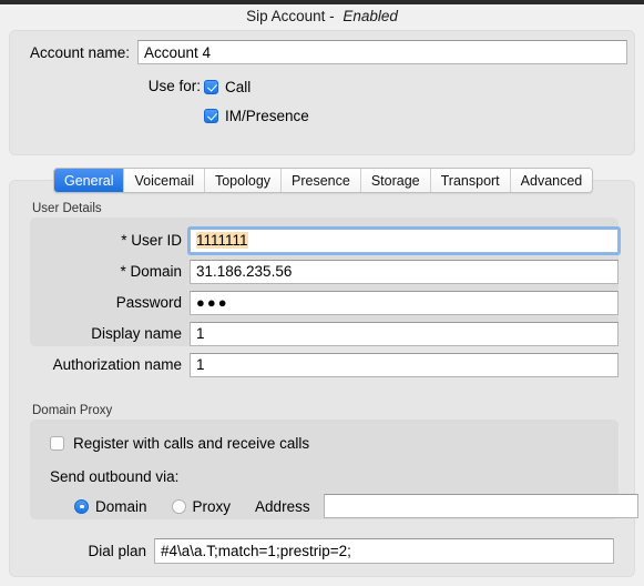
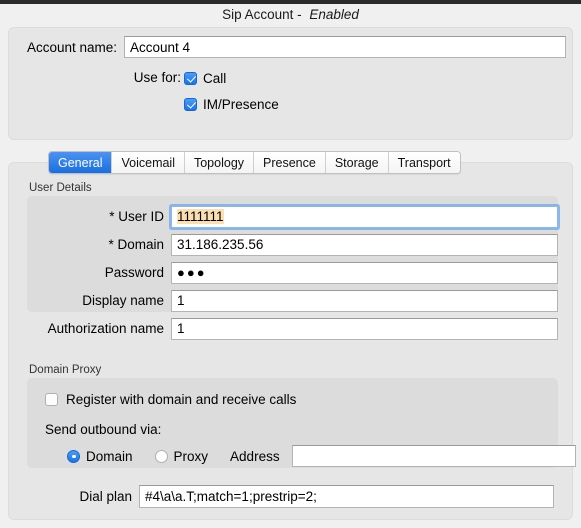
  Sip Account - Enabled
  Account name:
  Account 4
  Use for:
  Call
  IM/Presence
  General
  Voicemail
  Topology
  Presence
  Storage
  Transport
- Advanced
  User Details
  * User ID
  1111111
  * Domain
  31.186.235.56
  Password
  ●●●
  Display name
  1
  Authorization name
  1
  Domain Proxy
- Register with calls and receive calls
+ Register with domain and receive calls
  Send outbound via:
  Domain
  Proxy
  Address
  Dial plan
  #4\a\a.T;match=1;prestrip=2;
